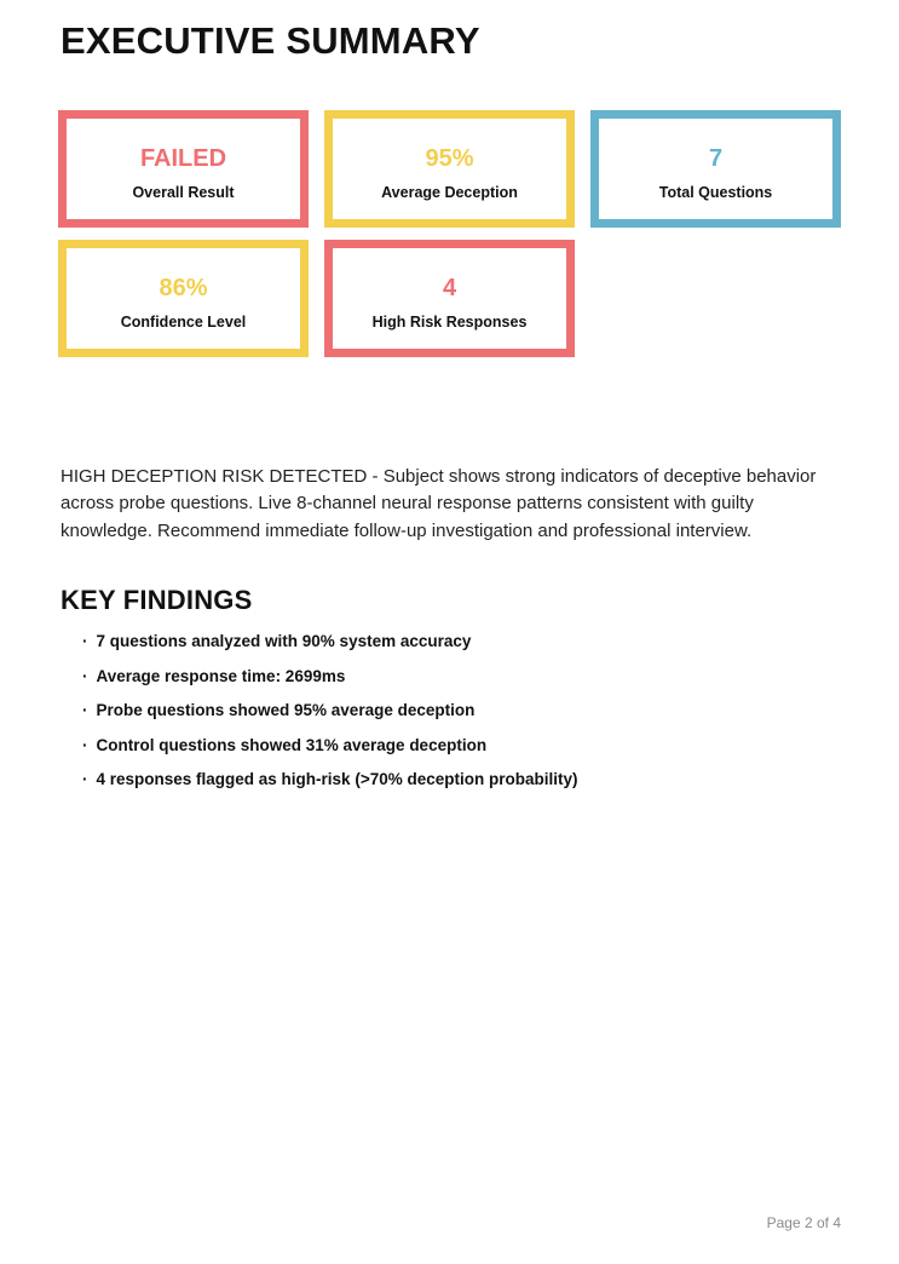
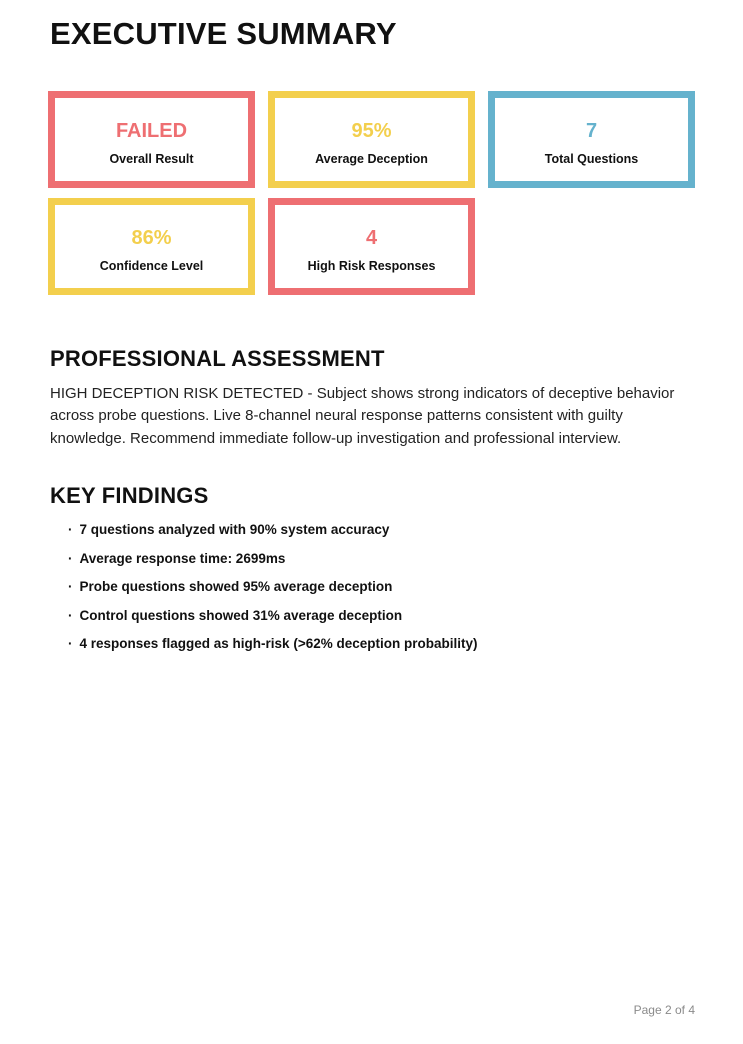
  EXECUTIVE SUMMARY
  FAILED
  Overall Result
  95%
  Average Deception
  7
  Total Questions
  86%
  Confidence Level
  4
  High Risk Responses
+ PROFESSIONAL ASSESSMENT
  HIGH DECEPTION RISK DETECTED - Subject shows strong indicators of deceptive behavior across probe questions. Live 8-channel neural response patterns consistent with guilty knowledge. Recommend immediate follow-up investigation and professional interview.
  KEY FINDINGS
  · 7 questions analyzed with 90% system accuracy
  · Average response time: 2699ms
  · Probe questions showed 95% average deception
  · Control questions showed 31% average deception
- · 4 responses flagged as high-risk (>70% deception probability)
+ · 4 responses flagged as high-risk (>62% deception probability)
  Page 2 of 4
